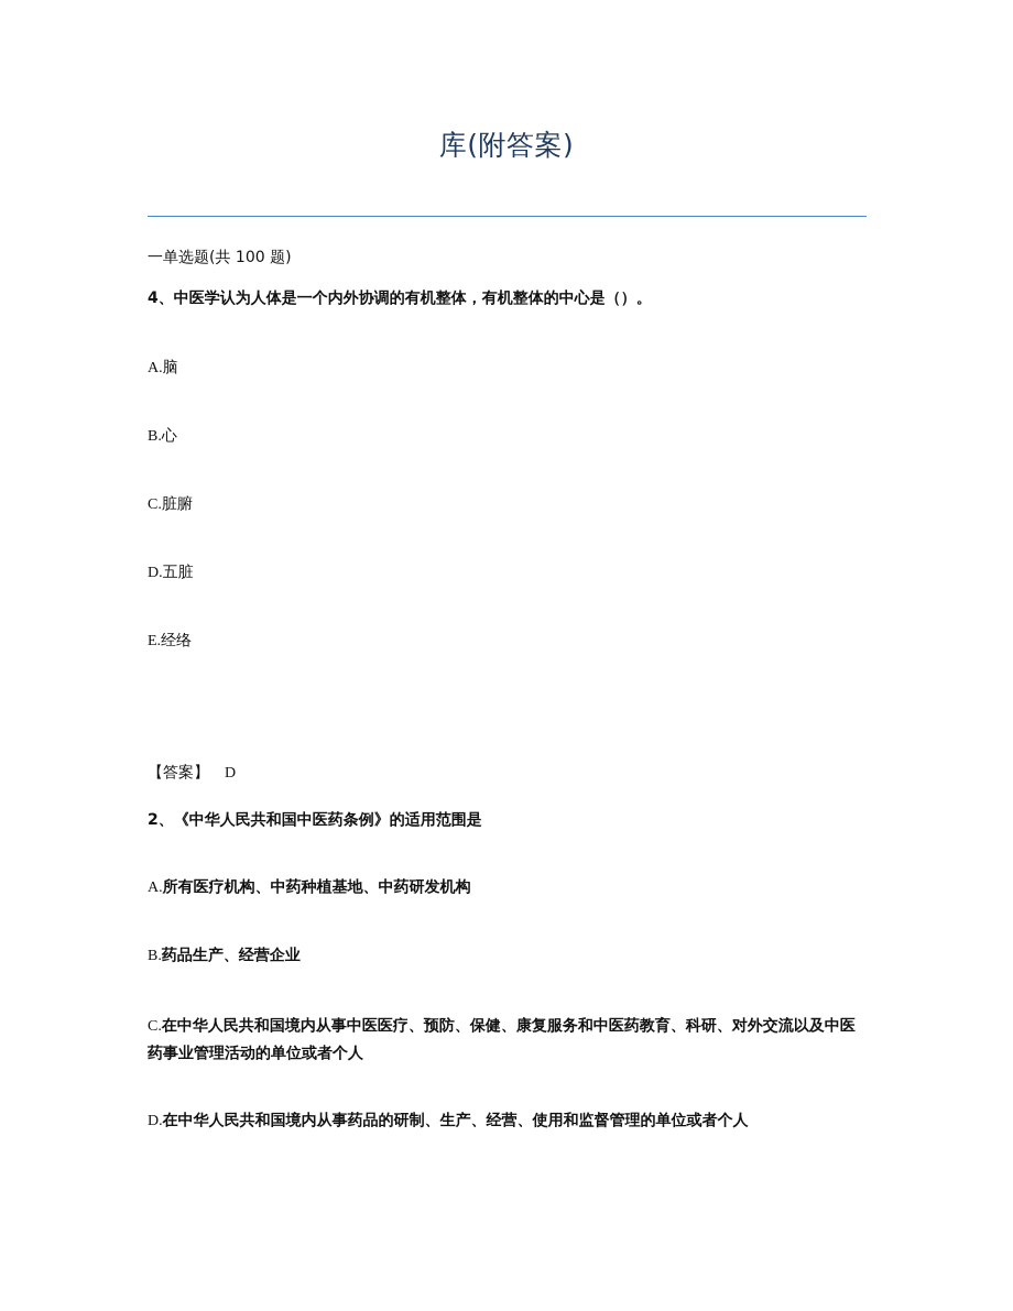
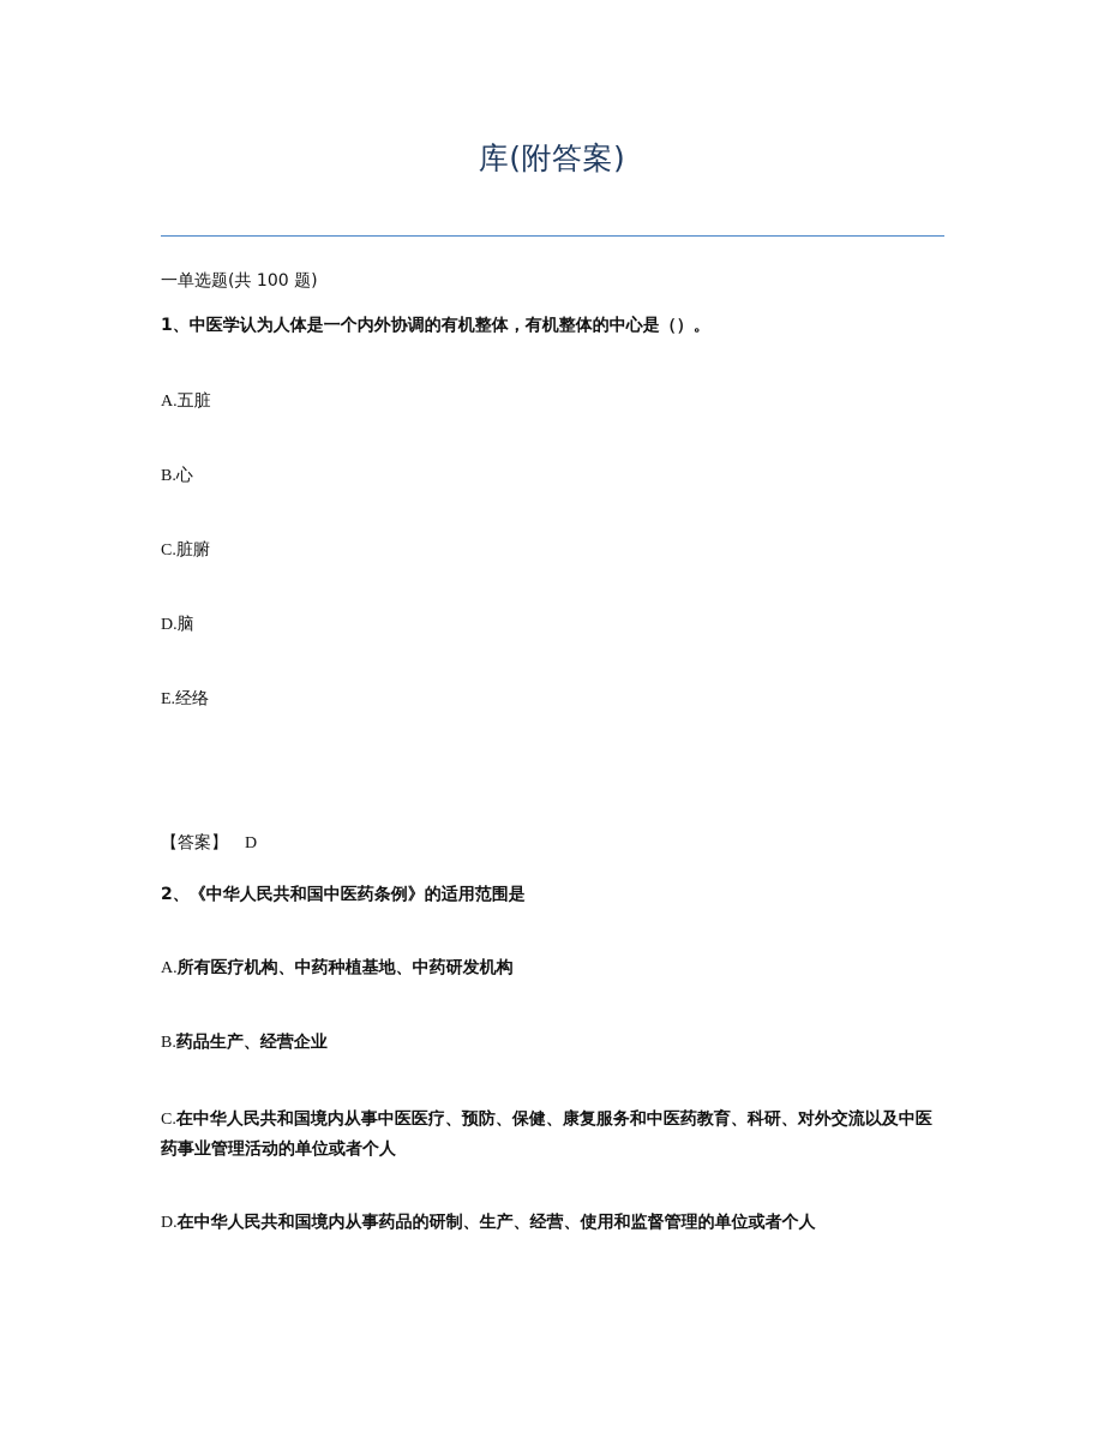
  库(附答案)
  一单选题(共 100 题)
- 4、中医学认为人体是一个内外协调的有机整体，有机整体的中心是（）。
+ 1、中医学认为人体是一个内外协调的有机整体，有机整体的中心是（）。
- A.脑
+ A.五脏
  B.心
  C.脏腑
- D.五脏
+ D.脑
  E.经络
  【答案】 D
  2、《中华人民共和国中医药条例》的适用范围是
  A.所有医疗机构、中药种植基地、中药研发机构
  B.药品生产、经营企业
  C.在中华人民共和国境内从事中医医疗、预防、保健、康复服务和中医药教育、科研、对外交流以及中医药事业管理活动的单位或者个人
  D.在中华人民共和国境内从事药品的研制、生产、经营、使用和监督管理的单位或者个人
